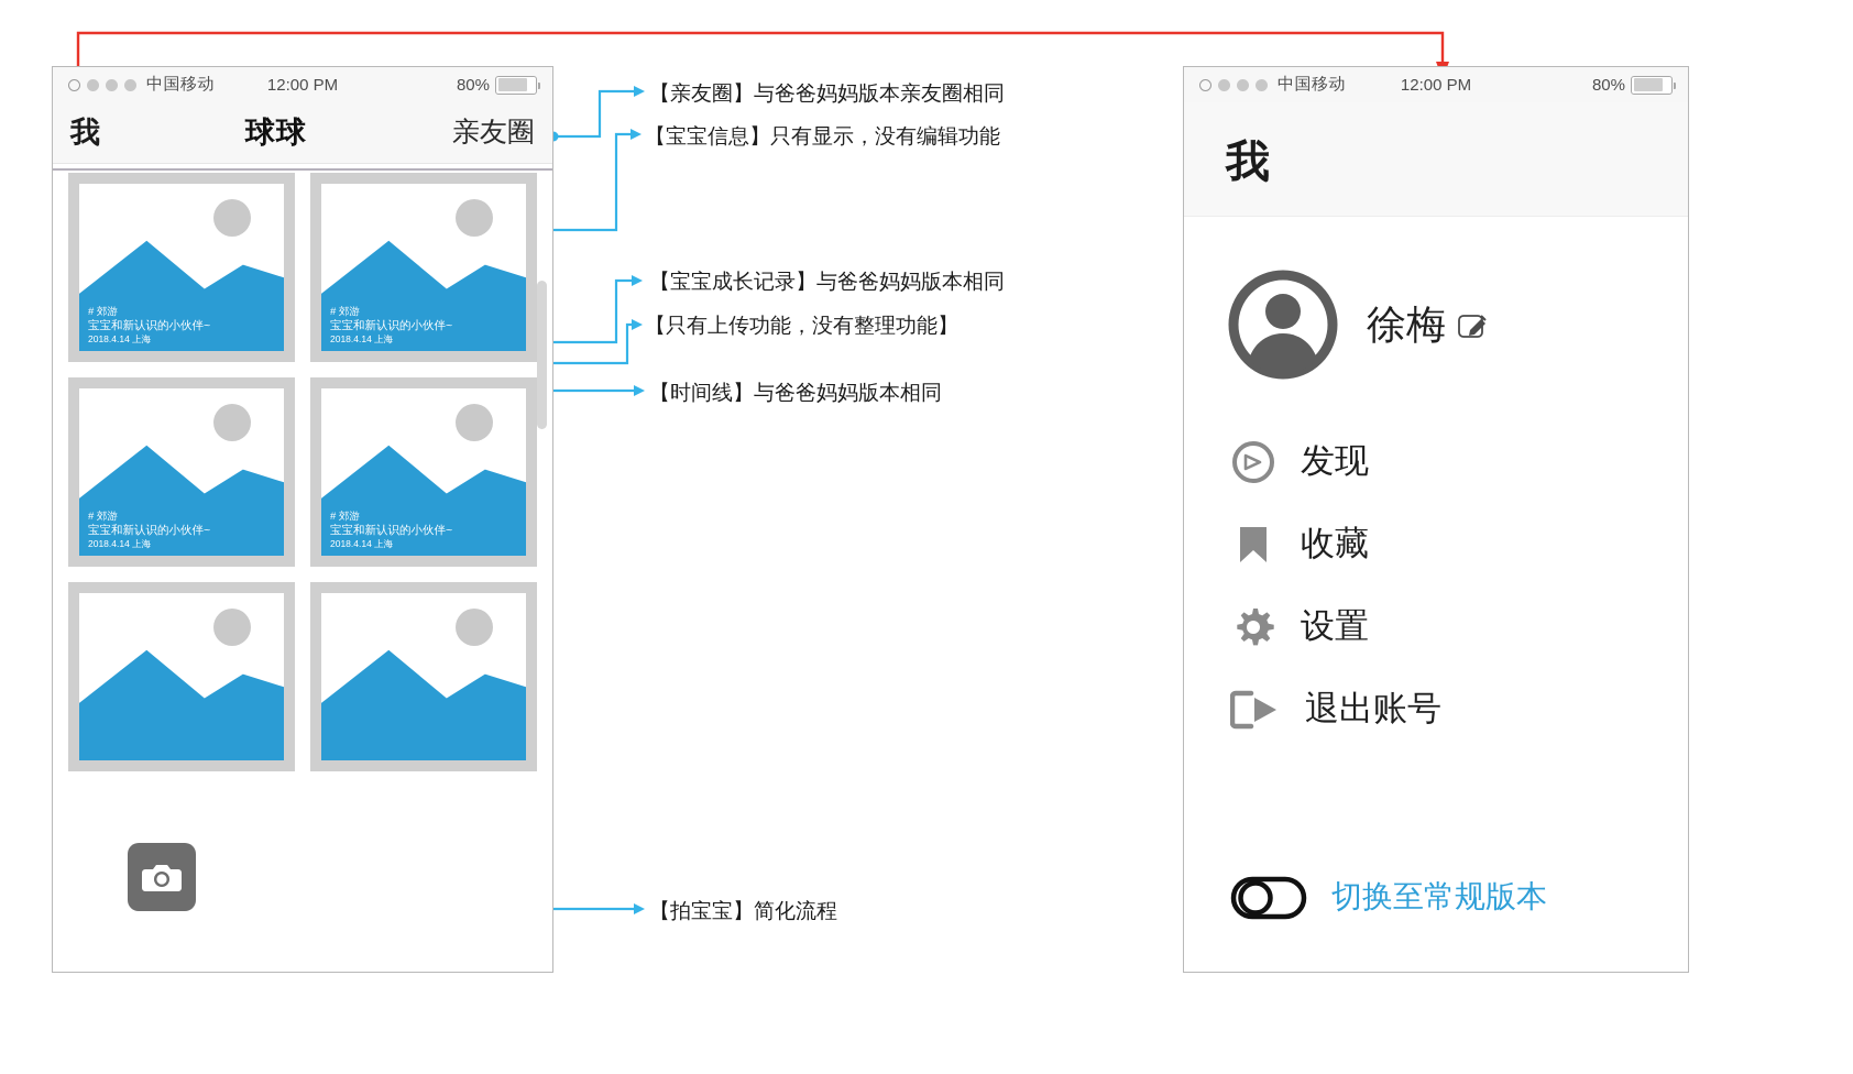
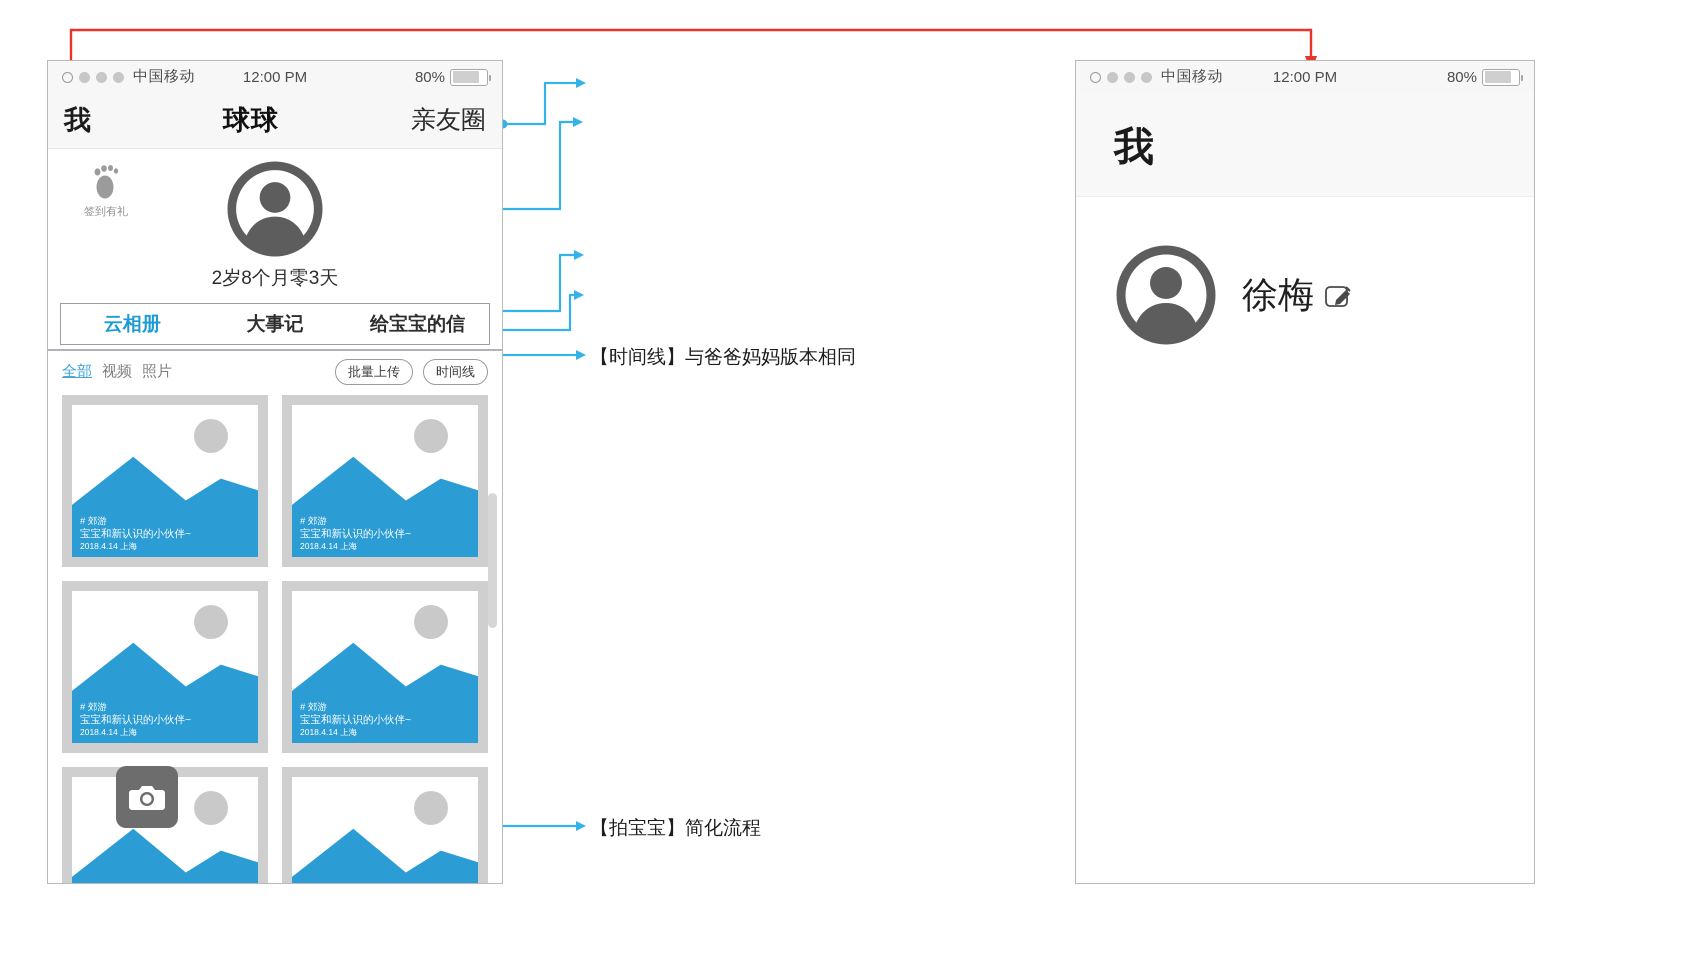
  中国移动
  12:00 PM
  80%
  我
  球球
  亲友圈
+ 签到有礼
+ 2岁8个月零3天
+ 云相册
+ 大事记
+ 给宝宝的信
+ 全部
+ 视频
+ 照片
+ 批量上传
+ 时间线
  # 郊游
  宝宝和新认识的小伙伴~
  2018.4.14 上海
  # 郊游
  宝宝和新认识的小伙伴~
  2018.4.14 上海
  # 郊游
  宝宝和新认识的小伙伴~
  2018.4.14 上海
  # 郊游
  宝宝和新认识的小伙伴~
  2018.4.14 上海
  中国移动
  12:00 PM
  80%
  我
  徐梅
- 发现
- 收藏
- 设置
- 退出账号
- 切换至常规版本
- 【亲友圈】与爸爸妈妈版本亲友圈相同
- 【宝宝信息】只有显示，没有编辑功能
- 【宝宝成长记录】与爸爸妈妈版本相同
- 【只有上传功能，没有整理功能】
  【时间线】与爸爸妈妈版本相同
  【拍宝宝】简化流程
